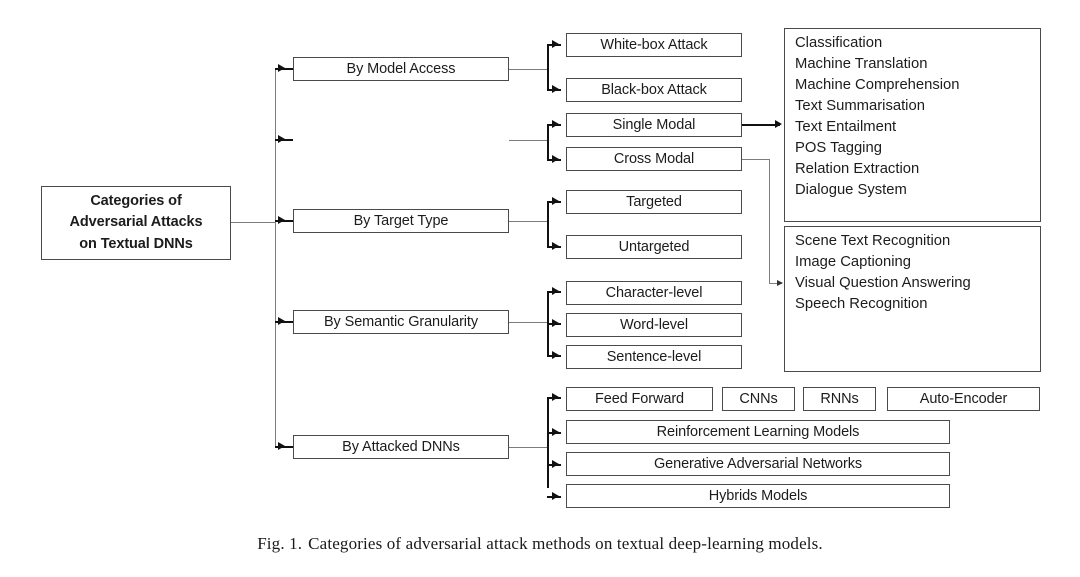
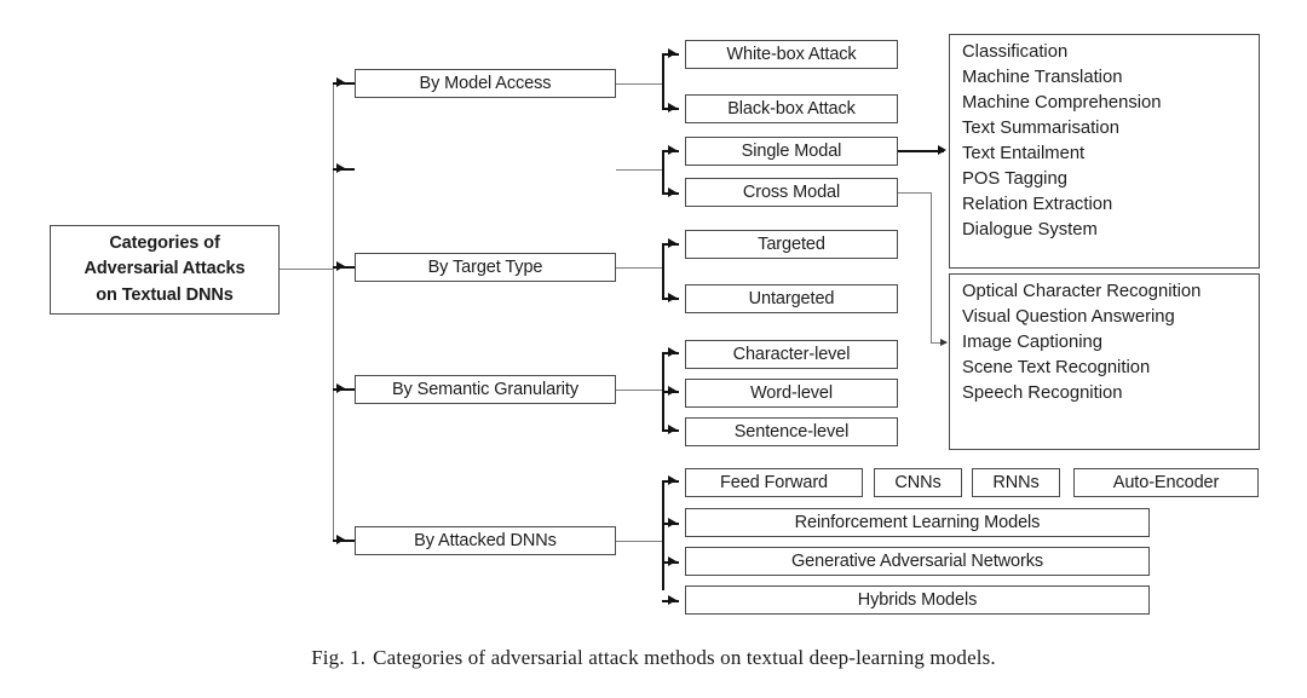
  Categories of
  Adversarial Attacks
  on Textual DNNs
  By Model Access
  By Target Type
  By Semantic Granularity
  By Attacked DNNs
  White-box Attack
  Black-box Attack
  Single Modal
  Cross Modal
  Targeted
  Untargeted
  Character-level
  Word-level
  Sentence-level
  Feed Forward
  CNNs
  RNNs
  Auto-Encoder
  Reinforcement Learning Models
  Generative Adversarial Networks
  Hybrids Models
  Classification
  Machine Translation
  Machine Comprehension
  Text Summarisation
  Text Entailment
  POS Tagging
  Relation Extraction
  Dialogue System
+ Optical Character Recognition
- Scene Text Recognition
+ Visual Question Answering
  Image Captioning
- Visual Question Answering
+ Scene Text Recognition
  Speech Recognition
  Fig. 1. Categories of adversarial attack methods on textual deep-learning models.
